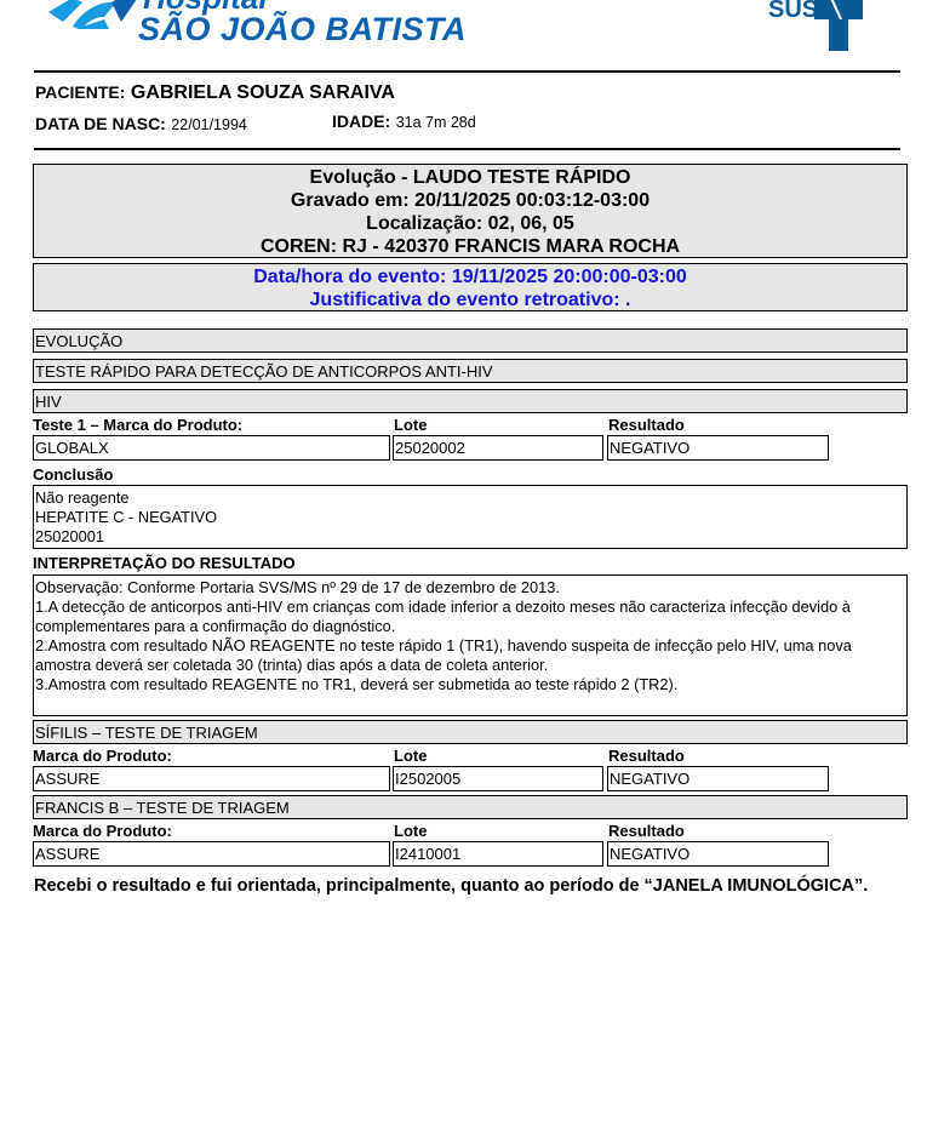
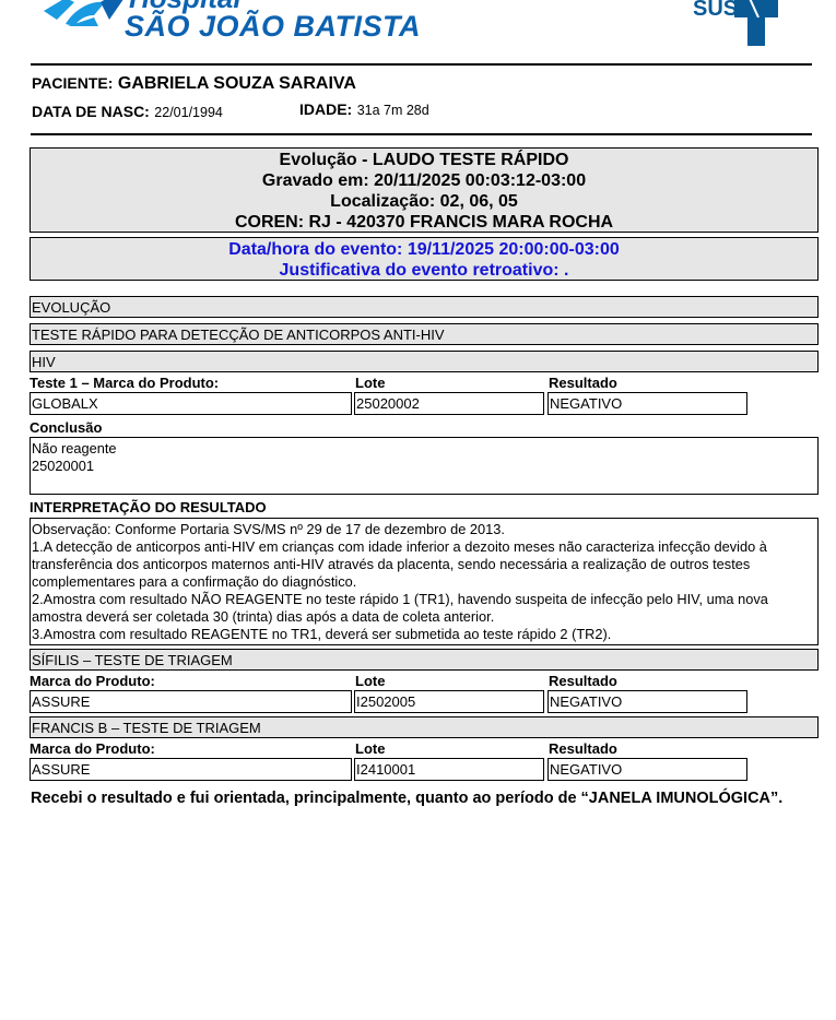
  SÃO JOÃO BATISTA
  SUS
  PACIENTE: GABRIELA SOUZA SARAIVA
  DATA DE NASC: 22/01/1994
  IDADE: 31a 7m 28d
  Evolução - LAUDO TESTE RÁPIDO
  Gravado em: 20/11/2025 00:03:12-03:00
  Localização: 02, 06, 05
  COREN: RJ - 420370 FRANCIS MARA ROCHA
  Data/hora do evento: 19/11/2025 20:00:00-03:00
  Justificativa do evento retroativo: .
  EVOLUÇÃO
  TESTE RÁPIDO PARA DETECÇÃO DE ANTICORPOS ANTI-HIV
  HIV
  Teste 1 – Marca do Produto:
  Lote
  Resultado
  GLOBALX
  25020002
  NEGATIVO
  Conclusão
  Não reagente
- HEPATITE C - NEGATIVO
  25020001
  INTERPRETAÇÃO DO RESULTADO
  Observação: Conforme Portaria SVS/MS nº 29 de 17 de dezembro de 2013.
  1.A detecção de anticorpos anti-HIV em crianças com idade inferior a dezoito meses não caracteriza infecção devido à
+ transferência dos anticorpos maternos anti-HIV através da placenta, sendo necessária a realização de outros testes
  complementares para a confirmação do diagnóstico.
  2.Amostra com resultado NÃO REAGENTE no teste rápido 1 (TR1), havendo suspeita de infecção pelo HIV, uma nova
  amostra deverá ser coletada 30 (trinta) dias após a data de coleta anterior.
  3.Amostra com resultado REAGENTE no TR1, deverá ser submetida ao teste rápido 2 (TR2).
  SÍFILIS – TESTE DE TRIAGEM
  Marca do Produto:
  Lote
  Resultado
  ASSURE
  I2502005
  NEGATIVO
  FRANCIS B – TESTE DE TRIAGEM
  Marca do Produto:
  Lote
  Resultado
  ASSURE
  I2410001
  NEGATIVO
  Recebi o resultado e fui orientada, principalmente, quanto ao período de “JANELA IMUNOLÓGICA”.
